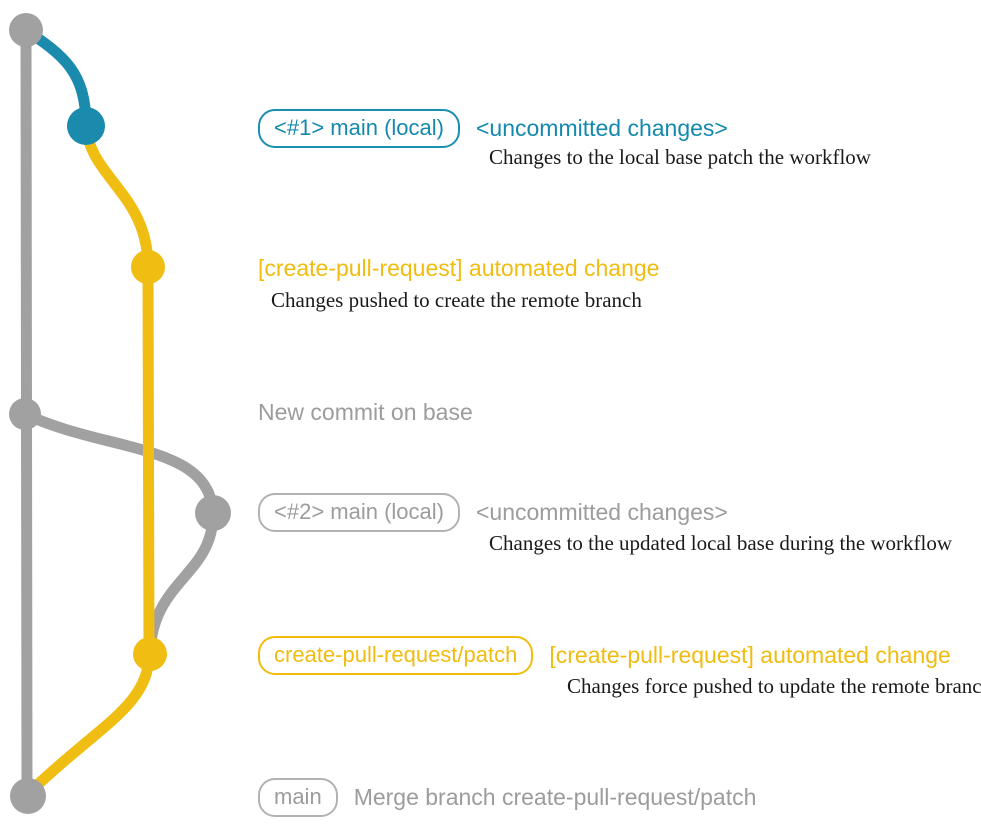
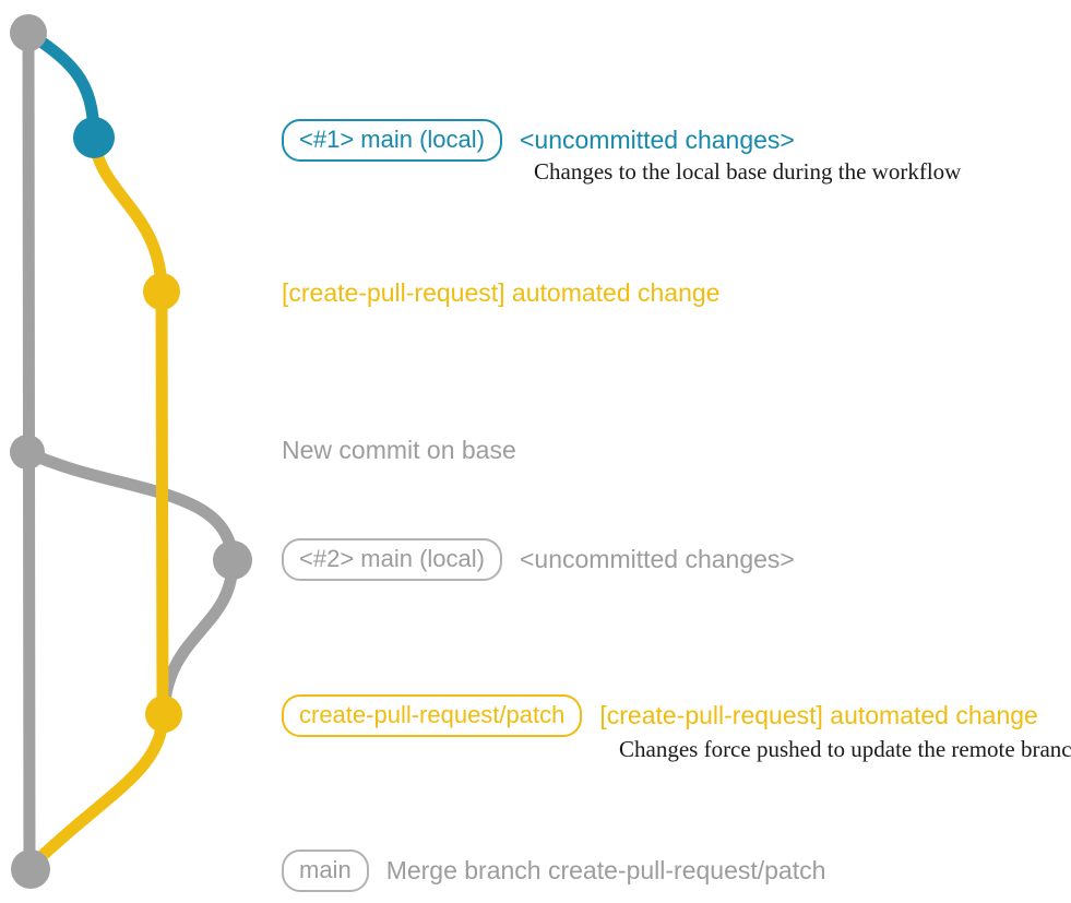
  <#1> main (local)
  <uncommitted changes>
- Changes to the local base patch the workflow
+ Changes to the local base during the workflow
  [create-pull-request] automated change
- Changes pushed to create the remote branch
  New commit on base
  <#2> main (local)
  <uncommitted changes>
- Changes to the updated local base during the workflow
  create-pull-request/patch
  [create-pull-request] automated change
  Changes force pushed to update the remote branc
  main
  Merge branch create-pull-request/patch
